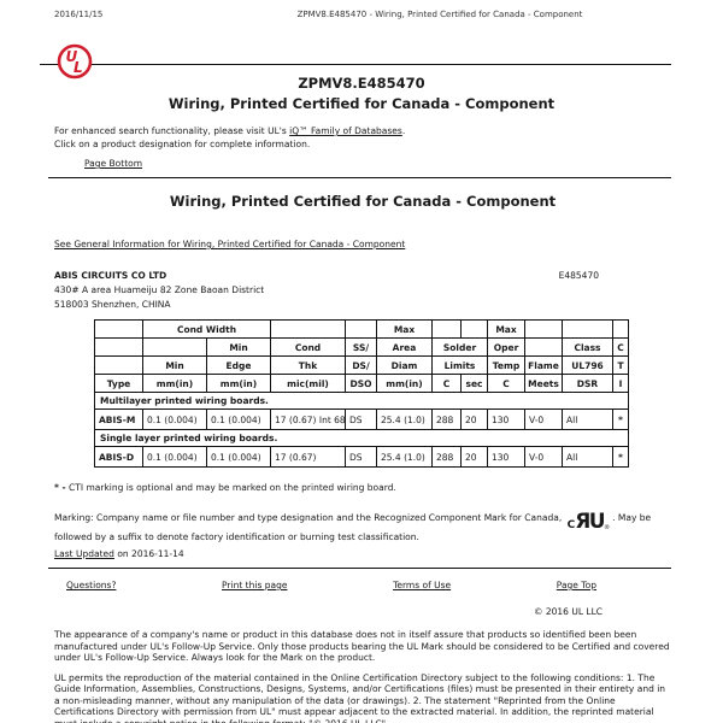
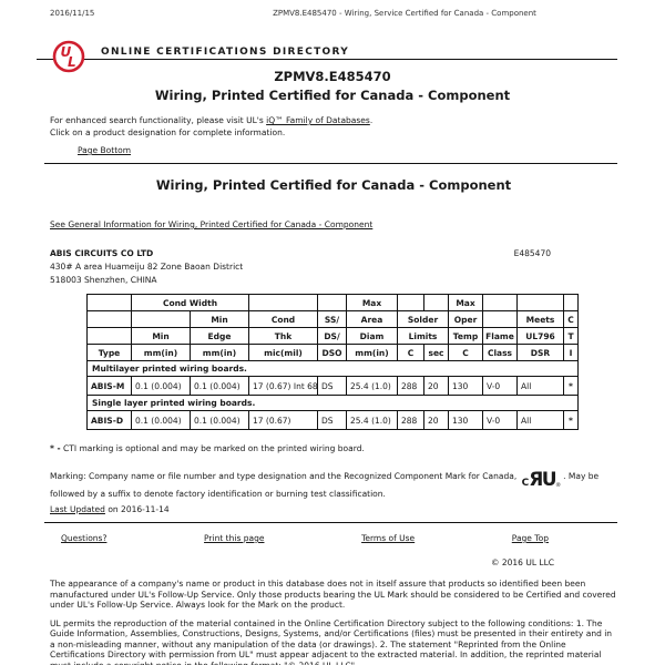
  2016/11/15
- ZPMV8.E485470 - Wiring, Printed Certified for Canada - Component
+ ZPMV8.E485470 - Wiring, Service Certified for Canada - Component
  U
  L
+ ONLINE CERTIFICATIONS DIRECTORY
  ZPMV8.E485470
  Wiring, Printed Certified for Canada - Component
  For enhanced search functionality, please visit UL's iQ™ Family of Databases.
  Click on a product designation for complete information.
  Page Bottom
  Wiring, Printed Certified for Canada - Component
  See General Information for Wiring, Printed Certified for Canada - Component
  ABIS CIRCUITS CO LTD
  E485470
  430# A area Huameiju 82 Zone Baoan District
  518003 Shenzhen, CHINA
  	Cond Width			Max			Max
- 		Min	Cond	SS/	Area	Solder	Oper		Class	C
+ 		Min	Cond	SS/	Area	Solder	Oper		Meets	C
  	Min	Edge	Thk	DS/	Diam	Limits	Temp	Flame	UL796	T
- Type	mm(in)	mm(in)	mic(mil)	DSO	mm(in)	C	sec	C	Meets	DSR	I
+ Type	mm(in)	mm(in)	mic(mil)	DSO	mm(in)	C	sec	C	Class	DSR	I
  Multilayer printed wiring boards.
  ABIS-M	0.1 (0.004)	0.1 (0.004)	17 (0.67) Int 68	DS	25.4 (1.0)	288	20	130	V-0	All	*
  Single layer printed wiring boards.
  ABIS-D	0.1 (0.004)	0.1 (0.004)	17 (0.67)	DS	25.4 (1.0)	288	20	130	V-0	All	*
  * - CTI marking is optional and may be marked on the printed wiring board.
  Marking: Company name or file number and type designation and the Recognized Component Mark for Canada,
  C
  ЯU
  . May be followed by a suffix to denote factory identification or burning test classification.
  Last Updated on 2016-11-14
  Questions?
  Print this page
  Terms of Use
  Page Top
  © 2016 UL LLC
  The appearance of a company's name or product in this database does not in itself assure that products so identified been been manufactured under UL's Follow-Up Service. Only those products bearing the UL Mark should be considered to be Certified and covered under UL's Follow-Up Service. Always look for the Mark on the product.
  UL permits the reproduction of the material contained in the Online Certification Directory subject to the following conditions: 1. The Guide Information, Assemblies, Constructions, Designs, Systems, and/or Certifications (files) must be presented in their entirety and in a non-misleading manner, without any manipulation of the data (or drawings). 2. The statement "Reprinted from the Online Certifications Directory with permission from UL" must appear adjacent to the extracted material. In addition, the reprinted material
